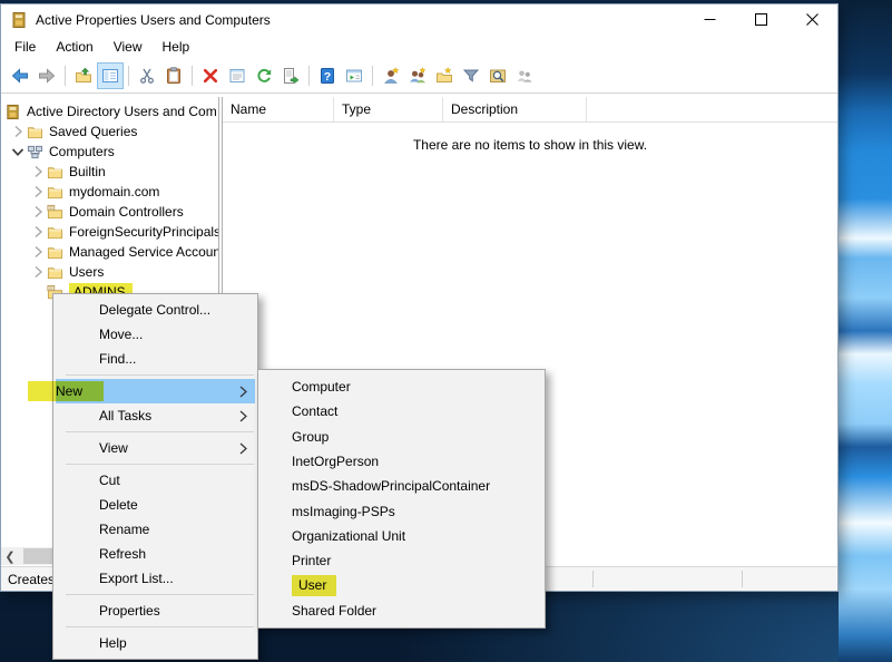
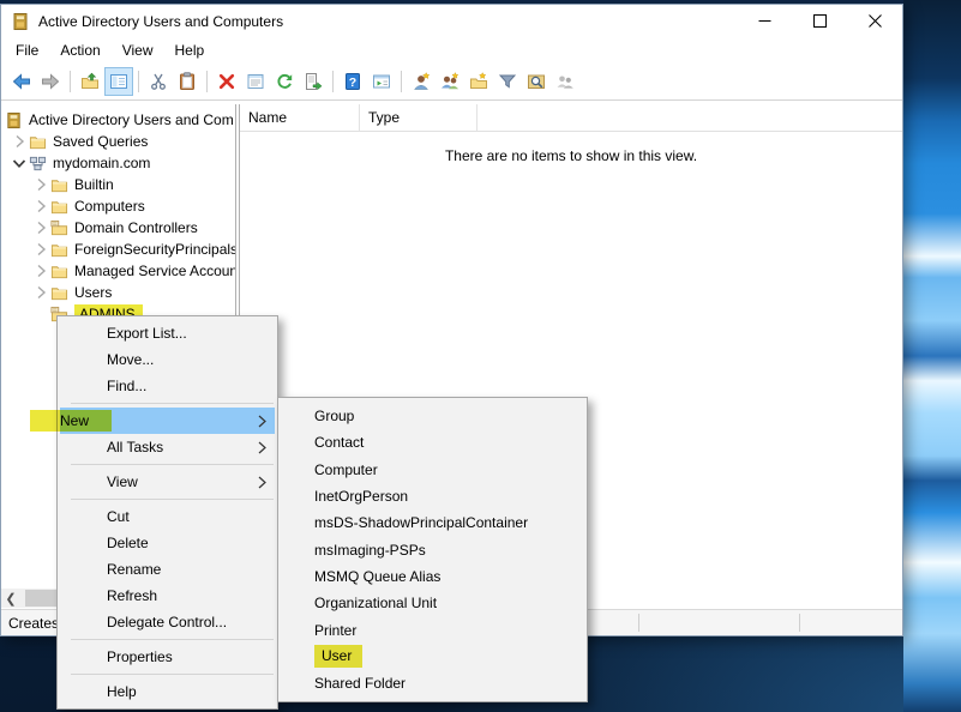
- Active Properties Users and Computers
+ Active Directory Users and Computers
  File
  Action
  View
  Help
  ?
  Active Directory Users and Com
  Saved Queries
- Computers
+ mydomain.com
  Builtin
- mydomain.com
+ Computers
  Domain Controllers
  ForeignSecurityPrincipals
  Managed Service Accoun
  Users
  ADMINS
  ❮
  Name
  Type
- Description
  There are no items to show in this view.
  Create
- Delegate Control...
+ Export List...
  Move...
  Find...
  New
  All Tasks
  View
  Cut
  Delete
  Rename
  Refresh
- Export List...
+ Delegate Control...
  Properties
  Help
- Computer
+ Group
  Contact
- Group
+ Computer
  InetOrgPerson
  msDS-ShadowPrincipalContainer
  msImaging-PSPs
+ MSMQ Queue Alias
  Organizational Unit
  Printer
  User
  Shared Folder
